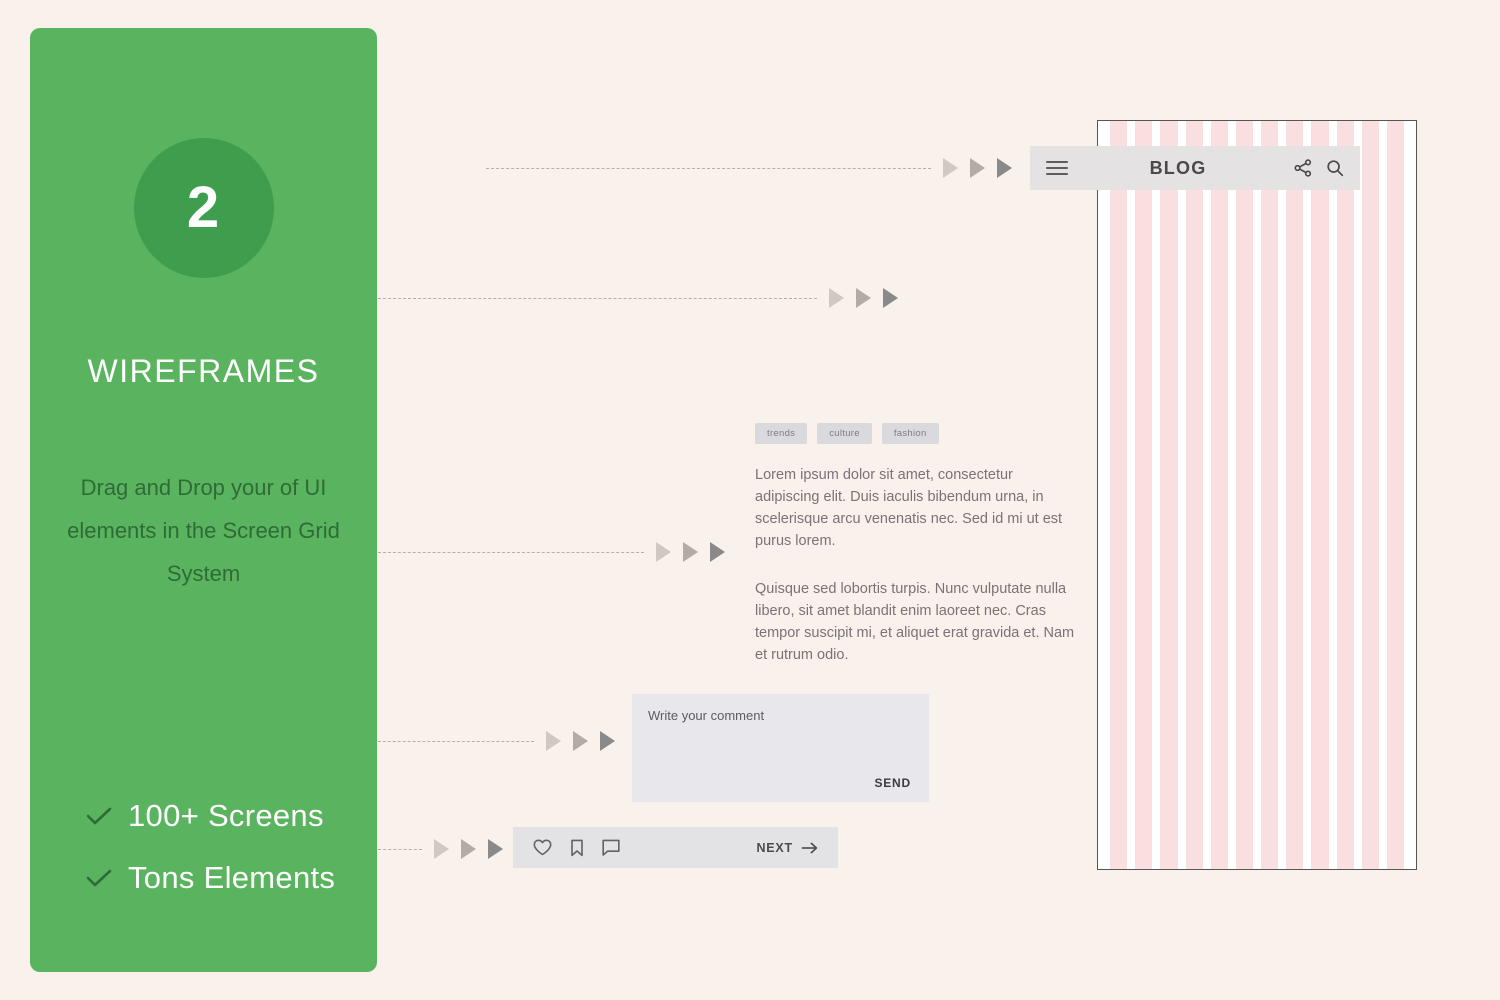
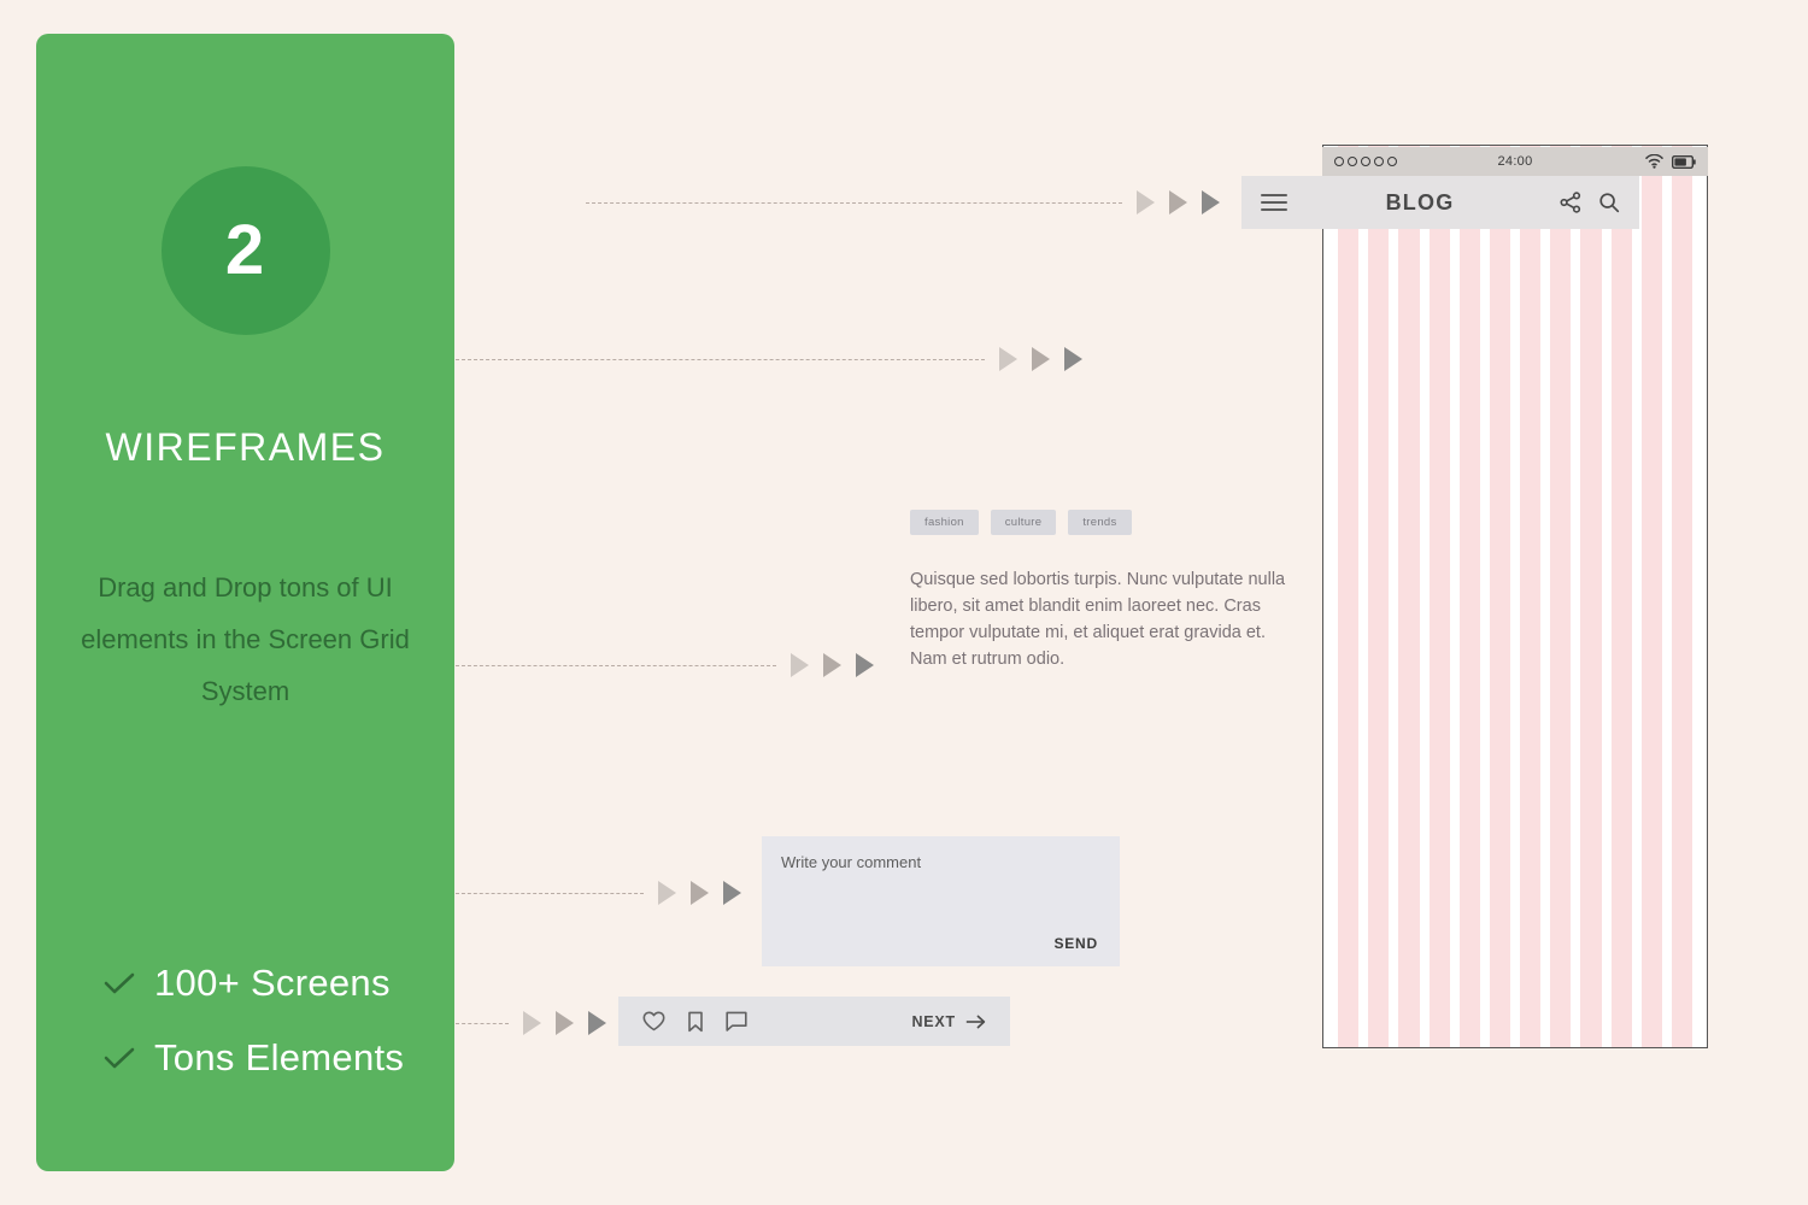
  2
  WIREFRAMES
- Drag and Drop your of UI elements in the Screen Grid System
+ Drag and Drop tons of UI elements in the Screen Grid System
  100+ Screens
  Tons Elements
+ 24:00
  BLOG
- trends
+ fashion
  culture
- fashion
+ trends
- Lorem ipsum dolor sit amet, consectetur adipiscing elit. Duis iaculis bibendum urna, in scelerisque arcu venenatis nec. Sed id mi ut est purus lorem.
- Quisque sed lobortis turpis. Nunc vulputate nulla libero, sit amet blandit enim laoreet nec. Cras tempor suscipit mi, et aliquet erat gravida et. Nam et rutrum odio.
+ Quisque sed lobortis turpis. Nunc vulputate nulla libero, sit amet blandit enim laoreet nec. Cras tempor vulputate mi, et aliquet erat gravida et. Nam et rutrum odio.
  Write your comment
  SEND
  NEXT
